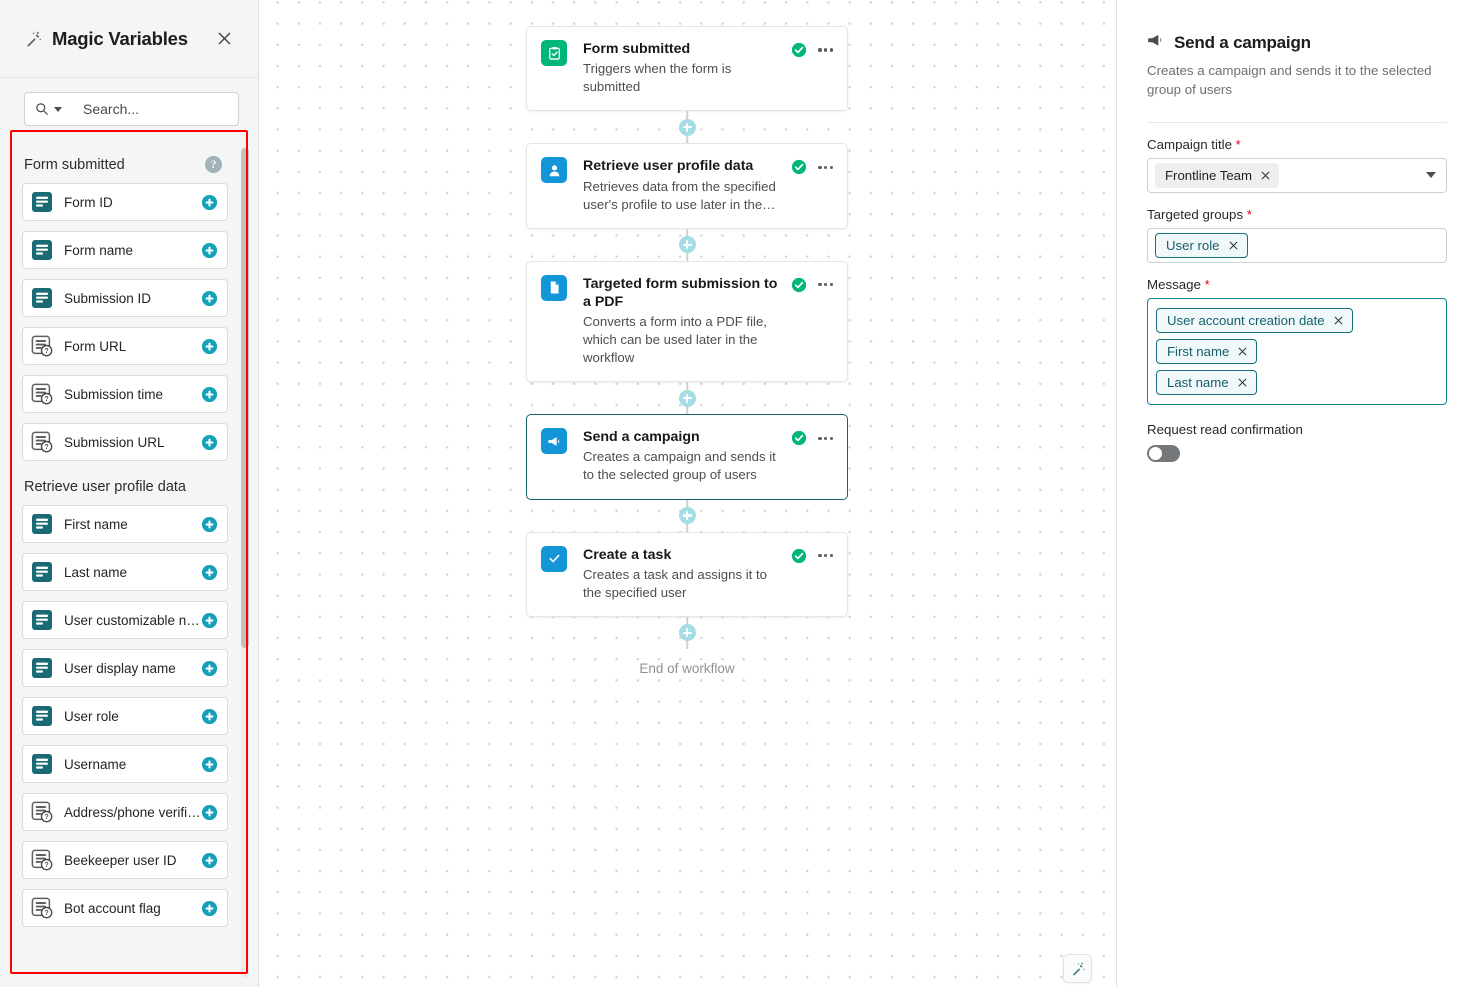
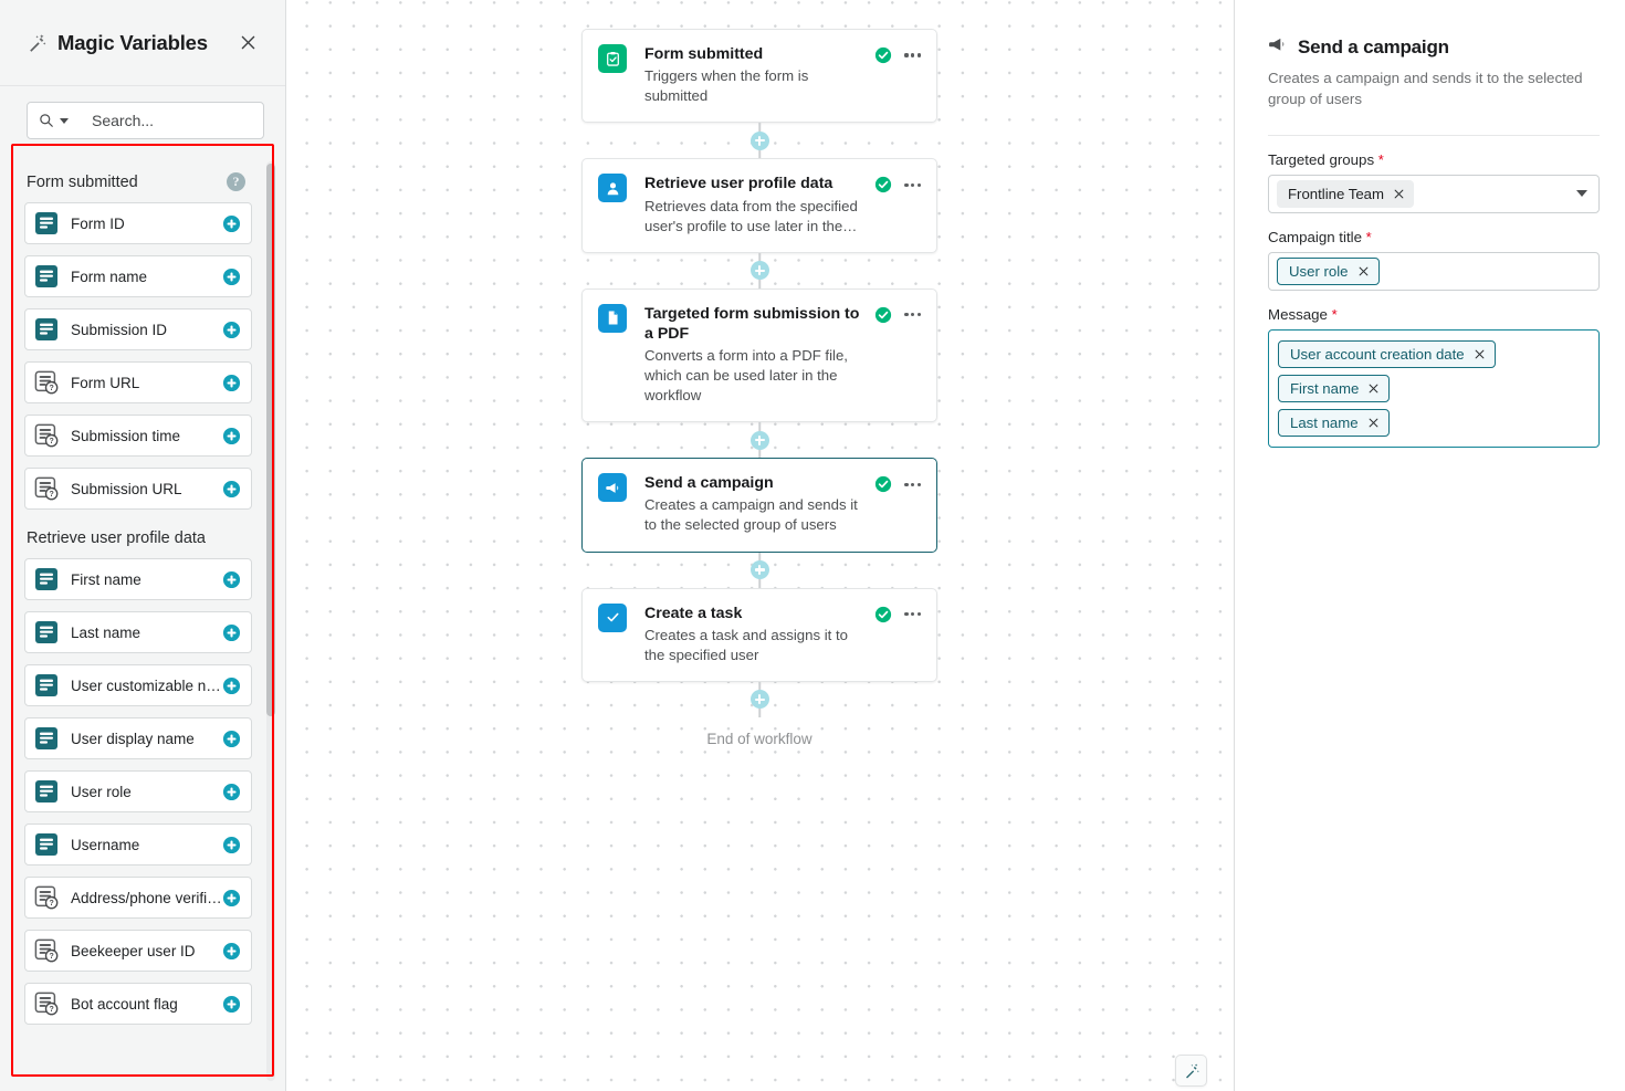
  Magic Variables
  Search...
  Form submitted
  ?
  Form ID
  Form name
  Submission ID
  Form URL
  Submission time
  Submission URL
  Retrieve user profile data
  First name
  Last name
  User customizable n…
  User display name
  User role
  Username
  Address/phone verifi…
  Beekeeper user ID
  Bot account flag
  Form submitted
  Triggers when the form is submitted
  Retrieve user profile data
  Retrieves data from the specified user's profile to use later in the…
  Targeted form submission to a PDF
  Converts a form into a PDF file, which can be used later in the workflow
  Send a campaign
  Creates a campaign and sends it to the selected group of users
  Create a task
  Creates a task and assigns it to the specified user
  End of workflow
  Send a campaign
  Creates a campaign and sends it to the selected group of users
- Campaign title *
+ Targeted groups *
  Frontline Team
- Targeted groups *
+ Campaign title *
  User role
  Message *
  User account creation date
  First name
  Last name
- Request read confirmation
